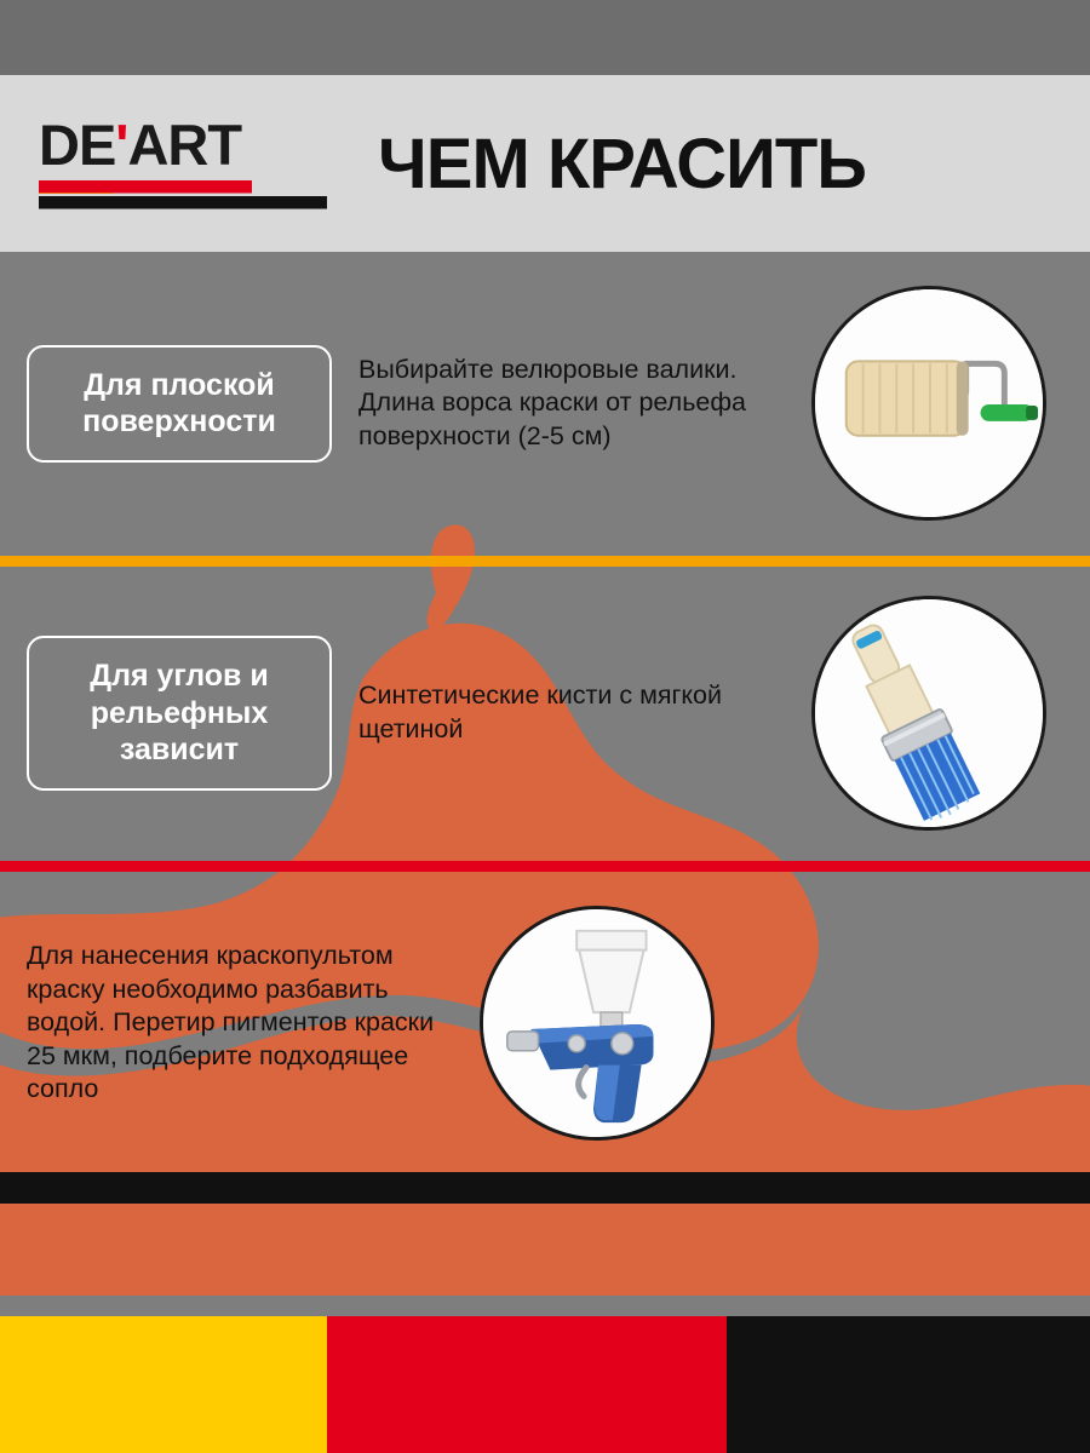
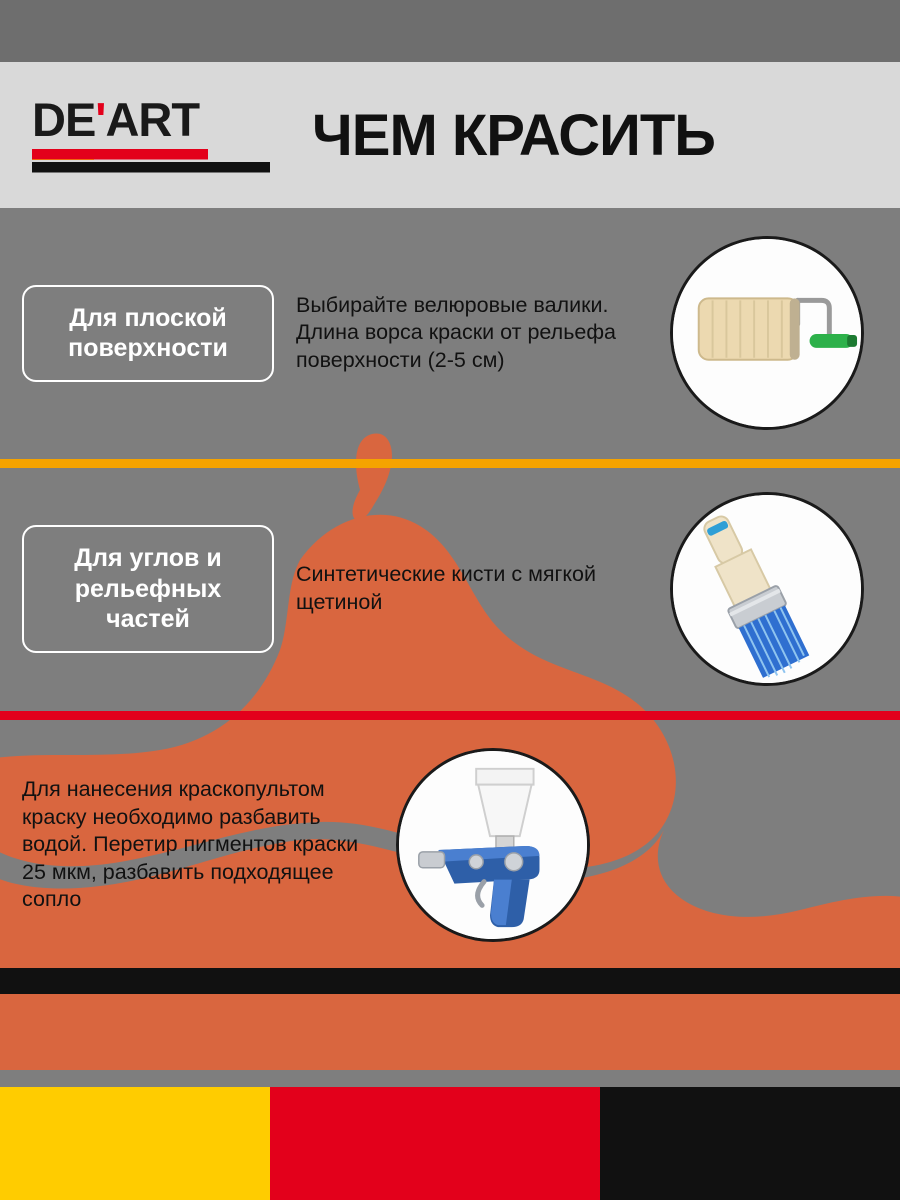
  DE'ART
  ЧЕМ КРАСИТЬ
  Для плоской поверхности
  Выбирайте велюровые валики. Длина ворса краски от рельефа поверхности (2-5 см)
- Для углов и рельефных зависит
+ Для углов и рельефных частей
  Синтетические кисти с мягкой щетиной
- Для нанесения краскопультом краску необходимо разбавить водой. Перетир пигментов краски 25 мкм, подберите подходящее сопло
+ Для нанесения краскопультом краску необходимо разбавить водой. Перетир пигментов краски 25 мкм, разбавить подходящее сопло
